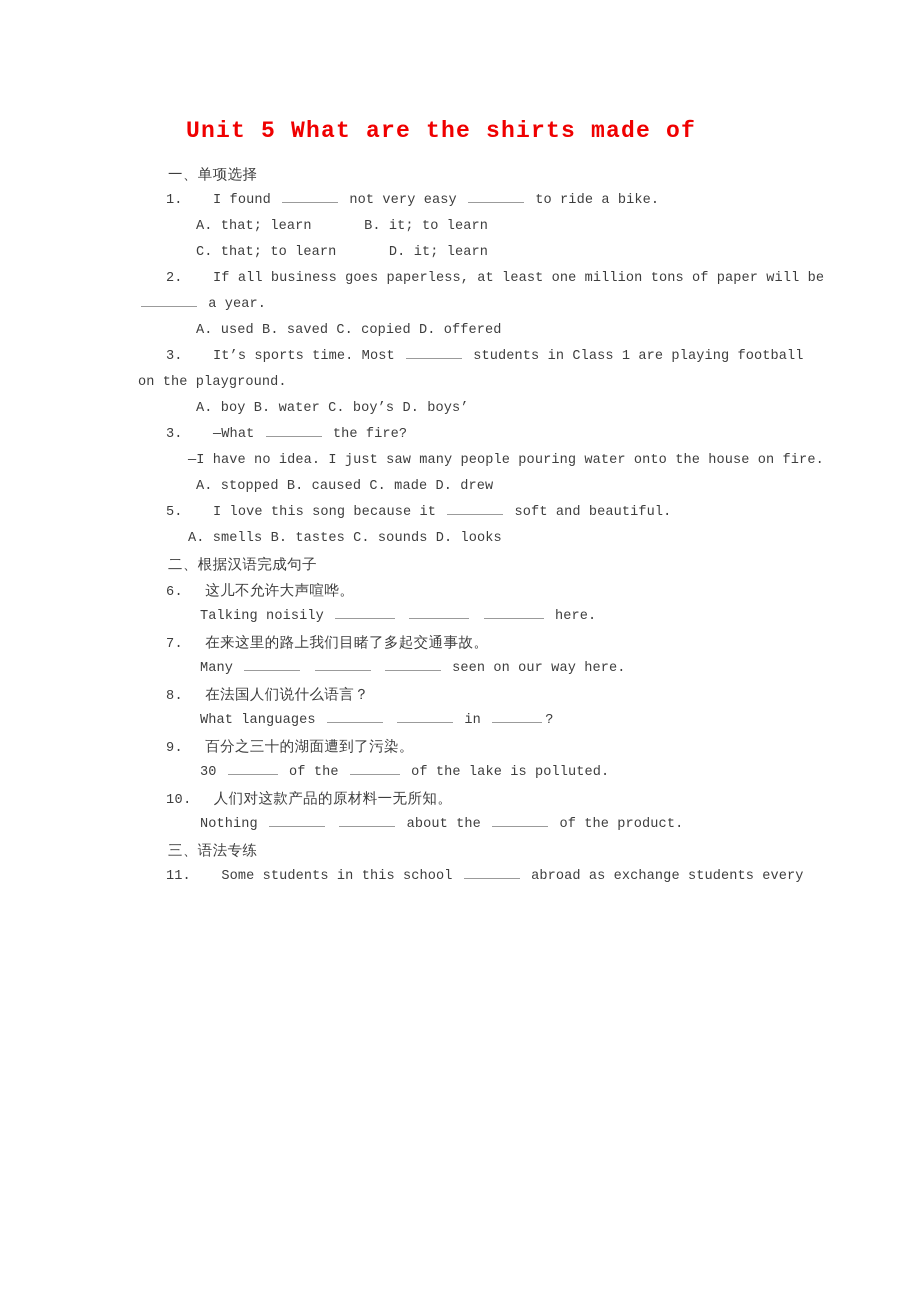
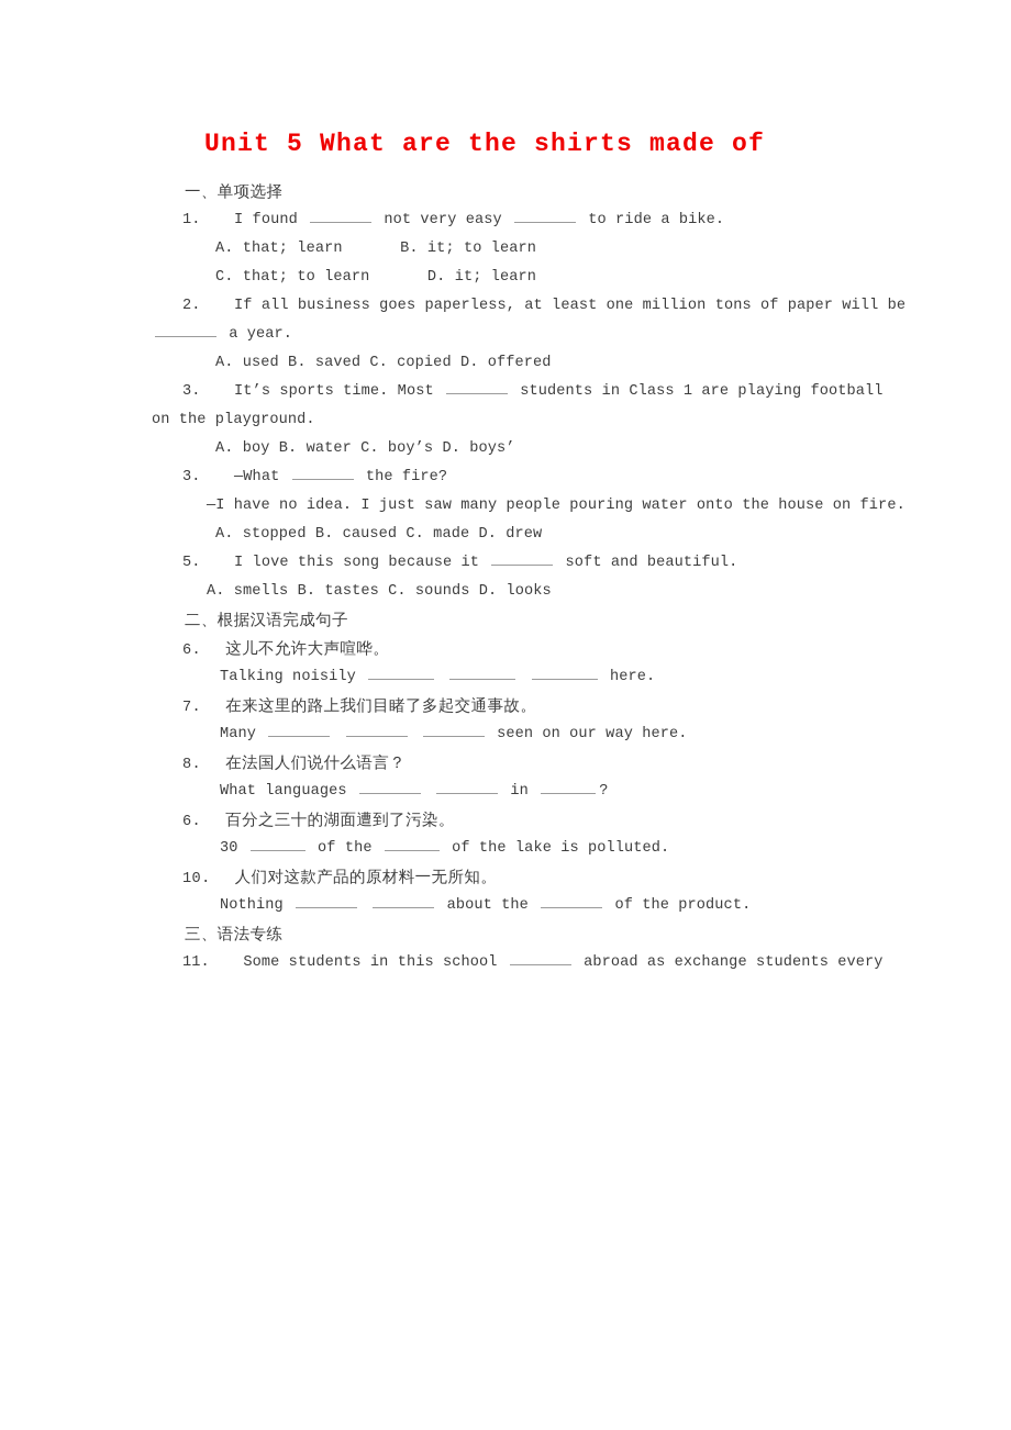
  Unit 5 What are the shirts made of
  一、单项选择
  1. I found not very easy to ride a bike.
  A. that; learn B. it; to learn
  C. that; to learn D. it; learn
  2. If all business goes paperless, at least one million tons of paper will be
  a year.
  A. used B. saved C. copied D. offered
  3. It’s sports time. Most students in Class 1 are playing football
  on the playground.
  A. boy B. water C. boy’s D. boys’
  3. —What the fire?
  —I have no idea. I just saw many people pouring water onto the house on fire.
  A. stopped B. caused C. made D. drew
  5. I love this song because it soft and beautiful.
  A. smells B. tastes C. sounds D. looks
  二、根据汉语完成句子
  6. 这儿不允许大声喧哗。
  Talking noisily here.
  7. 在来这里的路上我们目睹了多起交通事故。
  Many seen on our way here.
  8. 在法国人们说什么语言？
  What languages in ?
- 9. 百分之三十的湖面遭到了污染。
+ 6. 百分之三十的湖面遭到了污染。
  30 of the of the lake is polluted.
  10. 人们对这款产品的原材料一无所知。
  Nothing about the of the product.
  三、语法专练
  11. Some students in this school abroad as exchange students every
